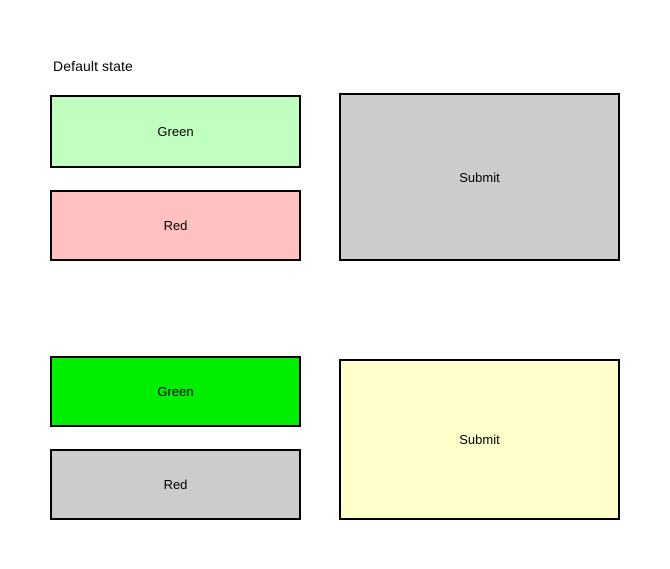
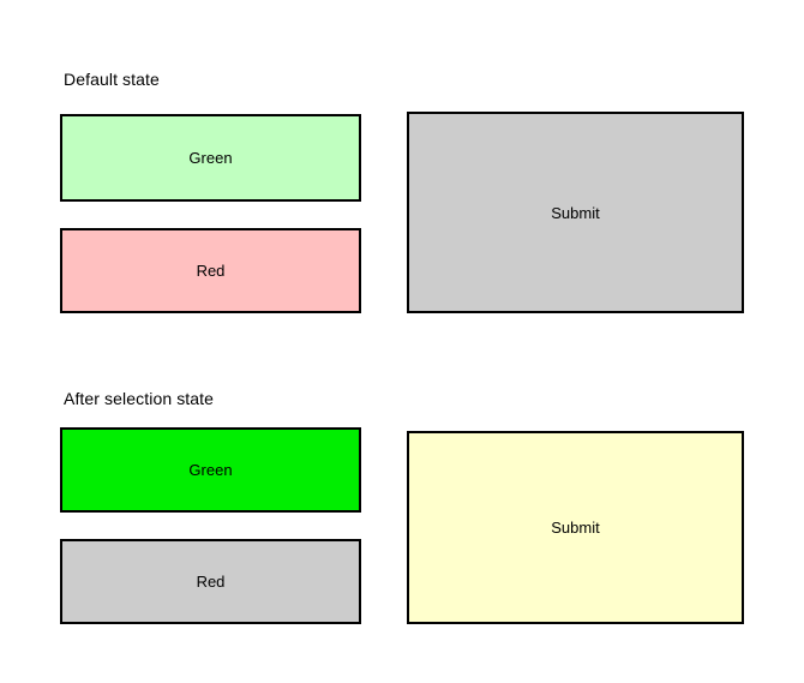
  Default state
  Green
  Red
  Submit
+ After selection state
  Green
  Red
  Submit
